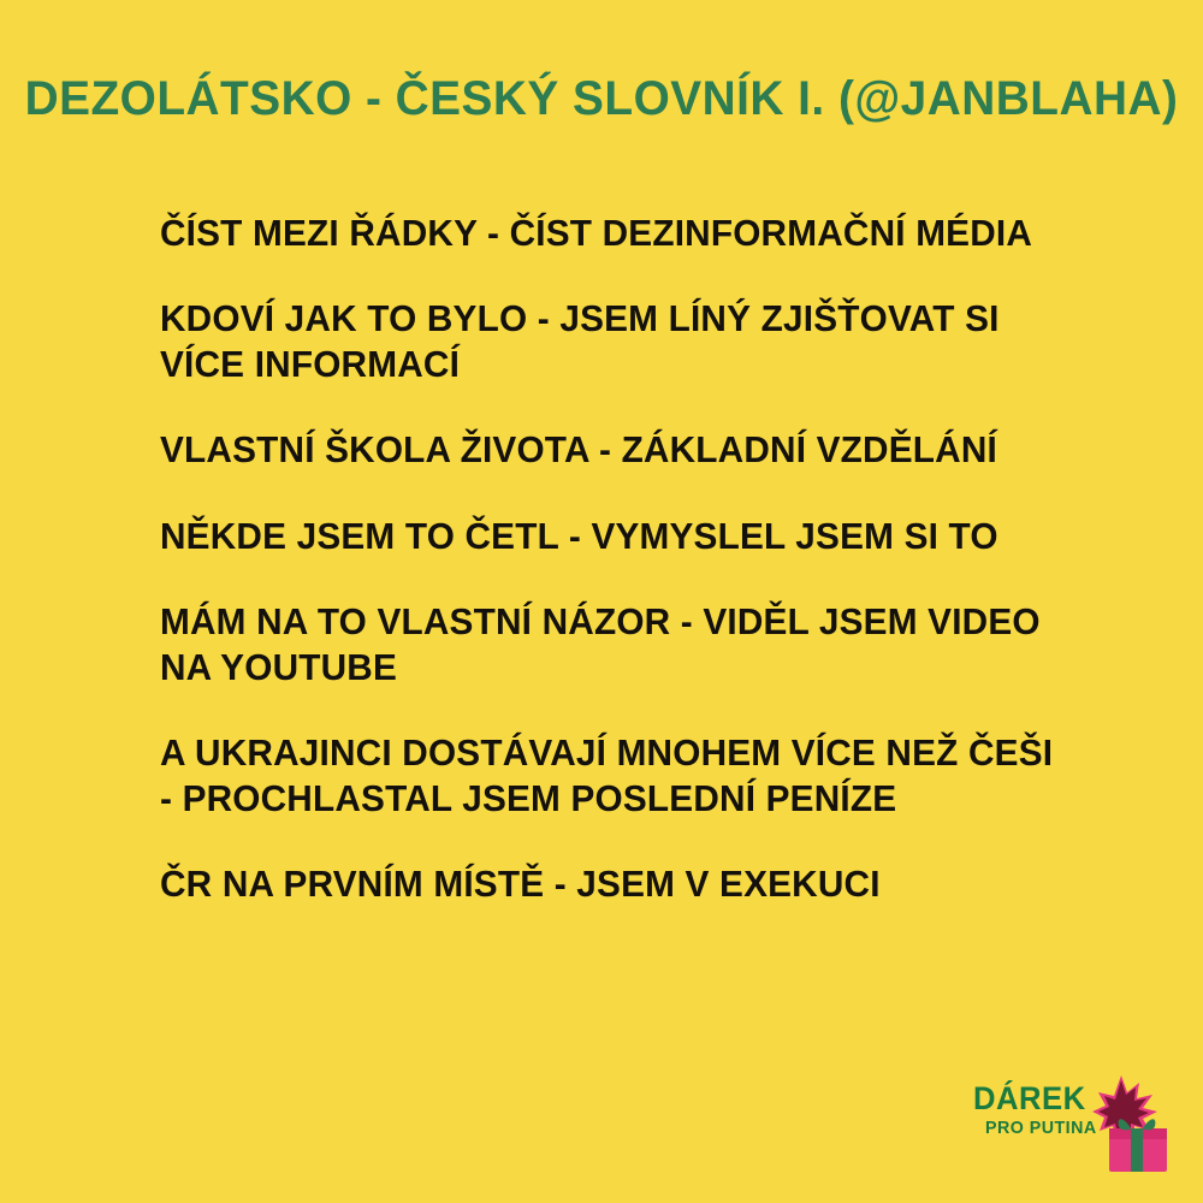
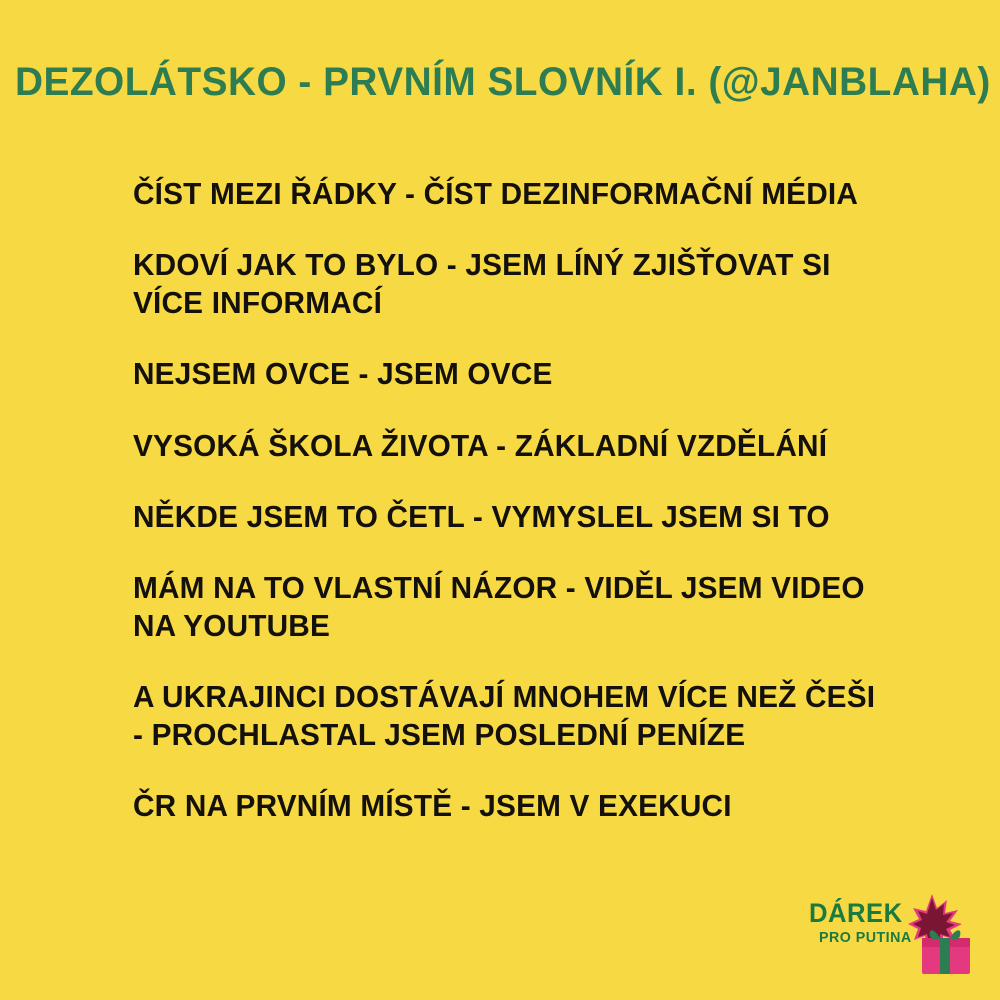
- DEZOLÁTSKO - ČESKÝ SLOVNÍK I. (@JANBLAHA)
+ DEZOLÁTSKO - PRVNÍM SLOVNÍK I. (@JANBLAHA)
  ČÍST MEZI ŘÁDKY - ČÍST DEZINFORMAČNÍ MÉDIA
  KDOVÍ JAK TO BYLO - JSEM LÍNÝ ZJIŠŤOVAT SI VÍCE INFORMACÍ
+ NEJSEM OVCE - JSEM OVCE
- VLASTNÍ ŠKOLA ŽIVOTA - ZÁKLADNÍ VZDĚLÁNÍ
+ VYSOKÁ ŠKOLA ŽIVOTA - ZÁKLADNÍ VZDĚLÁNÍ
  NĚKDE JSEM TO ČETL - VYMYSLEL JSEM SI TO
  MÁM NA TO VLASTNÍ NÁZOR - VIDĚL JSEM VIDEO NA YOUTUBE
  A UKRAJINCI DOSTÁVAJÍ MNOHEM VÍCE NEŽ ČEŠI - PROCHLASTAL JSEM POSLEDNÍ PENÍZE
  ČR NA PRVNÍM MÍSTĚ - JSEM V EXEKUCI
  DÁREK
  PRO PUTINA
